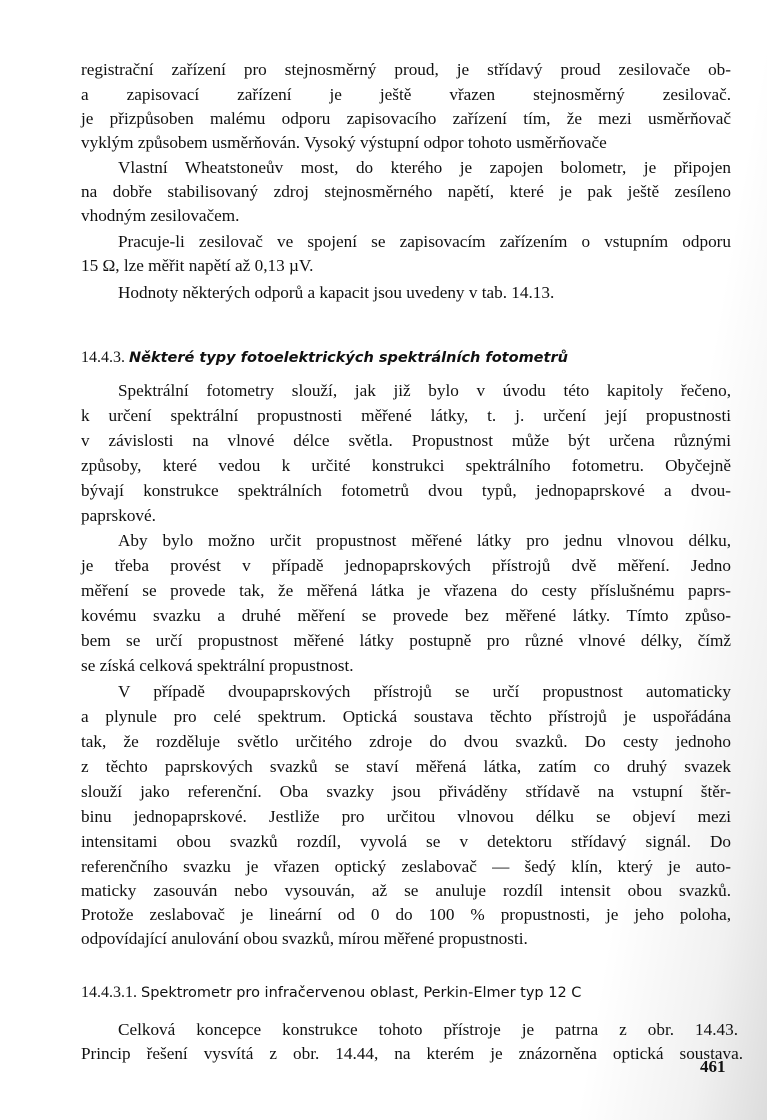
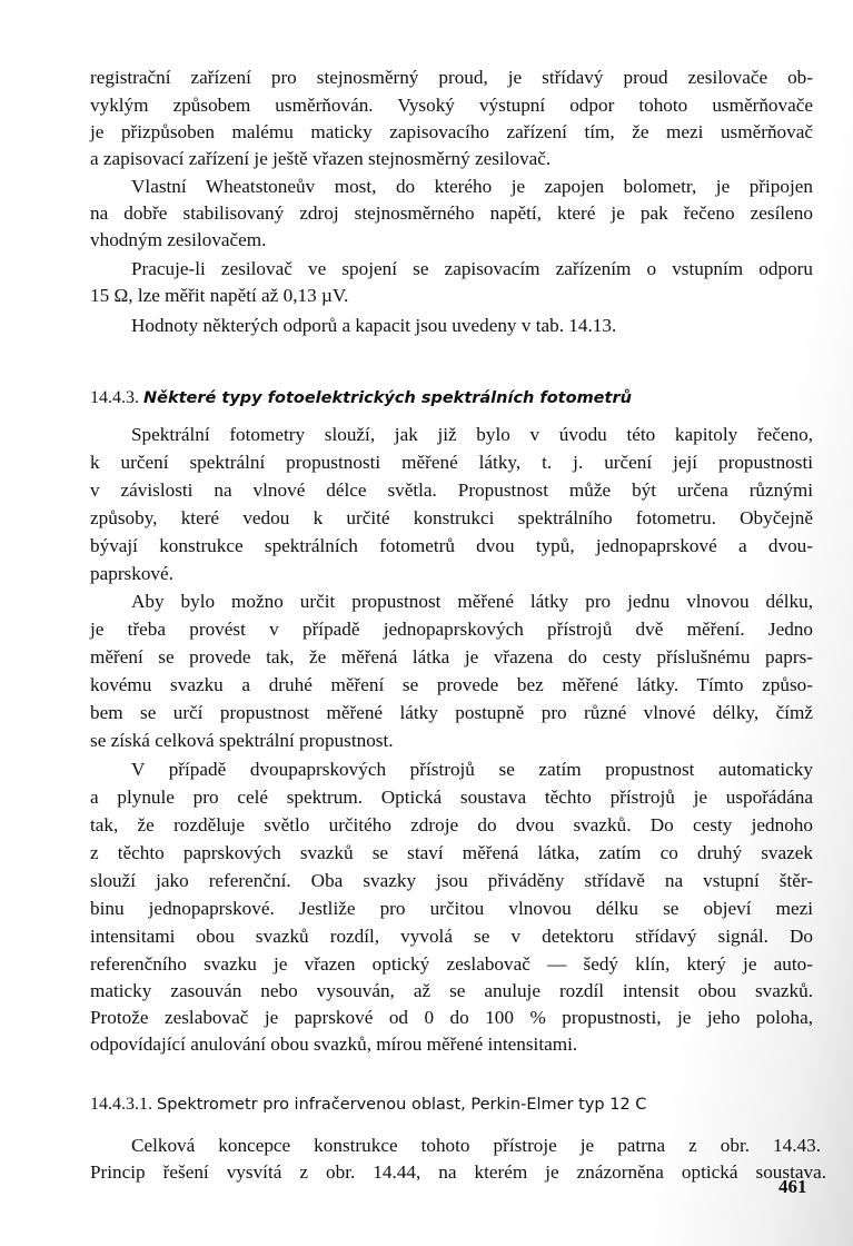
  registrační zařízení pro stejnosměrný proud, je střídavý proud zesilovače ob-
- a zapisovací zařízení je ještě vřazen stejnosměrný zesilovač.
+ vyklým způsobem usměrňován. Vysoký výstupní odpor tohoto usměrňovače
- je přizpůsoben malému odporu zapisovacího zařízení tím, že mezi usměrňovač
+ je přizpůsoben malému maticky zapisovacího zařízení tím, že mezi usměrňovač
- vyklým způsobem usměrňován. Vysoký výstupní odpor tohoto usměrňovače
+ a zapisovací zařízení je ještě vřazen stejnosměrný zesilovač.
  Vlastní Wheatstoneův most, do kterého je zapojen bolometr, je připojen
- na dobře stabilisovaný zdroj stejnosměrného napětí, které je pak ještě zesíleno
+ na dobře stabilisovaný zdroj stejnosměrného napětí, které je pak řečeno zesíleno
  vhodným zesilovačem.
  Pracuje-li zesilovač ve spojení se zapisovacím zařízením o vstupním odporu
  15 Ω, lze měřit napětí až 0,13 µV.
  Hodnoty některých odporů a kapacit jsou uvedeny v tab. 14.13.
  14.4.3. Některé typy fotoelektrických spektrálních fotometrů
  Spektrální fotometry slouží, jak již bylo v úvodu této kapitoly řečeno,
  k určení spektrální propustnosti měřené látky, t. j. určení její propustnosti
  v závislosti na vlnové délce světla. Propustnost může být určena různými
  způsoby, které vedou k určité konstrukci spektrálního fotometru. Obyčejně
  bývají konstrukce spektrálních fotometrů dvou typů, jednopaprskové a dvou-
  paprskové.
  Aby bylo možno určit propustnost měřené látky pro jednu vlnovou délku,
  je třeba provést v případě jednopaprskových přístrojů dvě měření. Jedno
  měření se provede tak, že měřená látka je vřazena do cesty příslušnému paprs-
  kovému svazku a druhé měření se provede bez měřené látky. Tímto způso-
  bem se určí propustnost měřené látky postupně pro různé vlnové délky, čímž
  se získá celková spektrální propustnost.
- V případě dvoupaprskových přístrojů se určí propustnost automaticky
+ V případě dvoupaprskových přístrojů se zatím propustnost automaticky
  a plynule pro celé spektrum. Optická soustava těchto přístrojů je uspořádána
  tak, že rozděluje světlo určitého zdroje do dvou svazků. Do cesty jednoho
  z těchto paprskových svazků se staví měřená látka, zatím co druhý svazek
  slouží jako referenční. Oba svazky jsou přiváděny střídavě na vstupní štěr-
  binu jednopaprskové. Jestliže pro určitou vlnovou délku se objeví mezi
  intensitami obou svazků rozdíl, vyvolá se v detektoru střídavý signál. Do
  referenčního svazku je vřazen optický zeslabovač — šedý klín, který je auto-
  maticky zasouván nebo vysouván, až se anuluje rozdíl intensit obou svazků.
- Protože zeslabovač je lineární od 0 do 100 % propustnosti, je jeho poloha,
+ Protože zeslabovač je paprskové od 0 do 100 % propustnosti, je jeho poloha,
- odpovídající anulování obou svazků, mírou měřené propustnosti.
+ odpovídající anulování obou svazků, mírou měřené intensitami.
  14.4.3.1. Spektrometr pro infračervenou oblast, Perkin-Elmer typ 12 C
  Celková koncepce konstrukce tohoto přístroje je patrna z obr. 14.43.
  Princip řešení vysvítá z obr. 14.44, na kterém je znázorněna optická soustava.
  461
